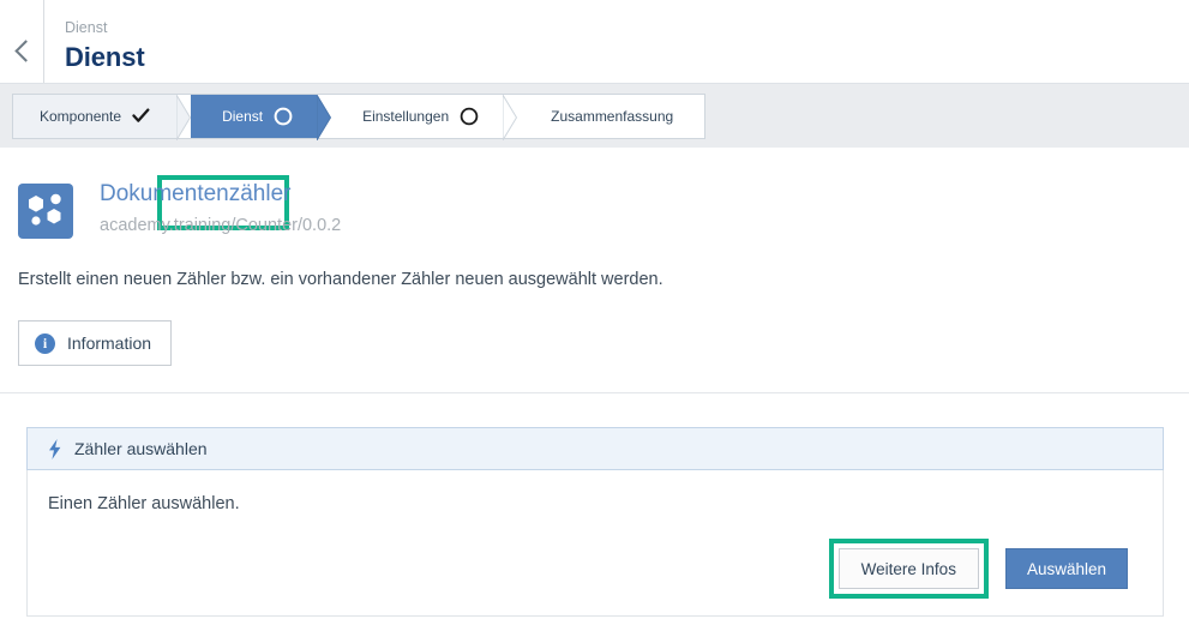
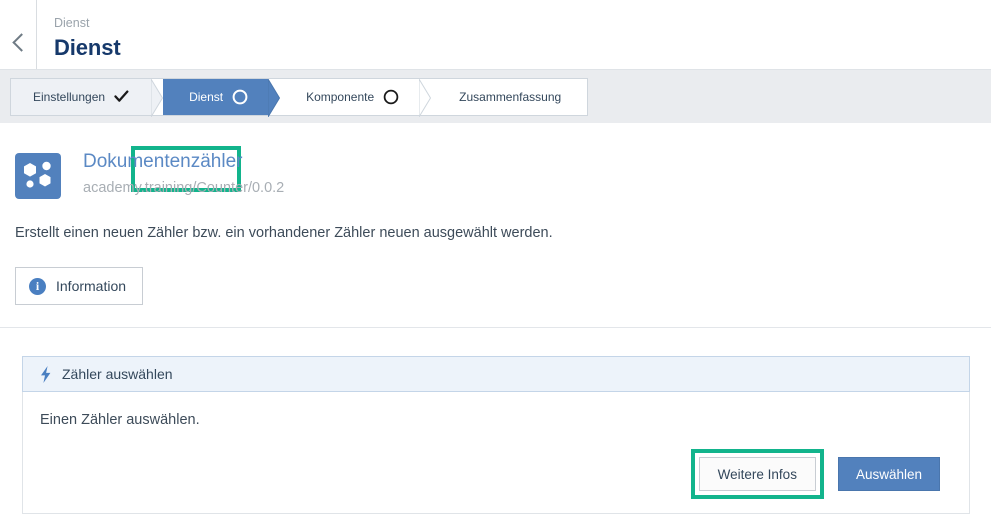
  Dienst
  Dienst
- Komponente
+ Einstellungen
  Dienst
- Einstellungen
+ Komponente
  Zusammenfassung
  Dokumentenzähler
  academy.training/Counter/0.0.2
  Erstellt einen neuen Zähler bzw. ein vorhandener Zähler neuen ausgewählt werden.
  i
  Information
  Zähler auswählen
  Einen Zähler auswählen.
  Weitere Infos
  Auswählen
